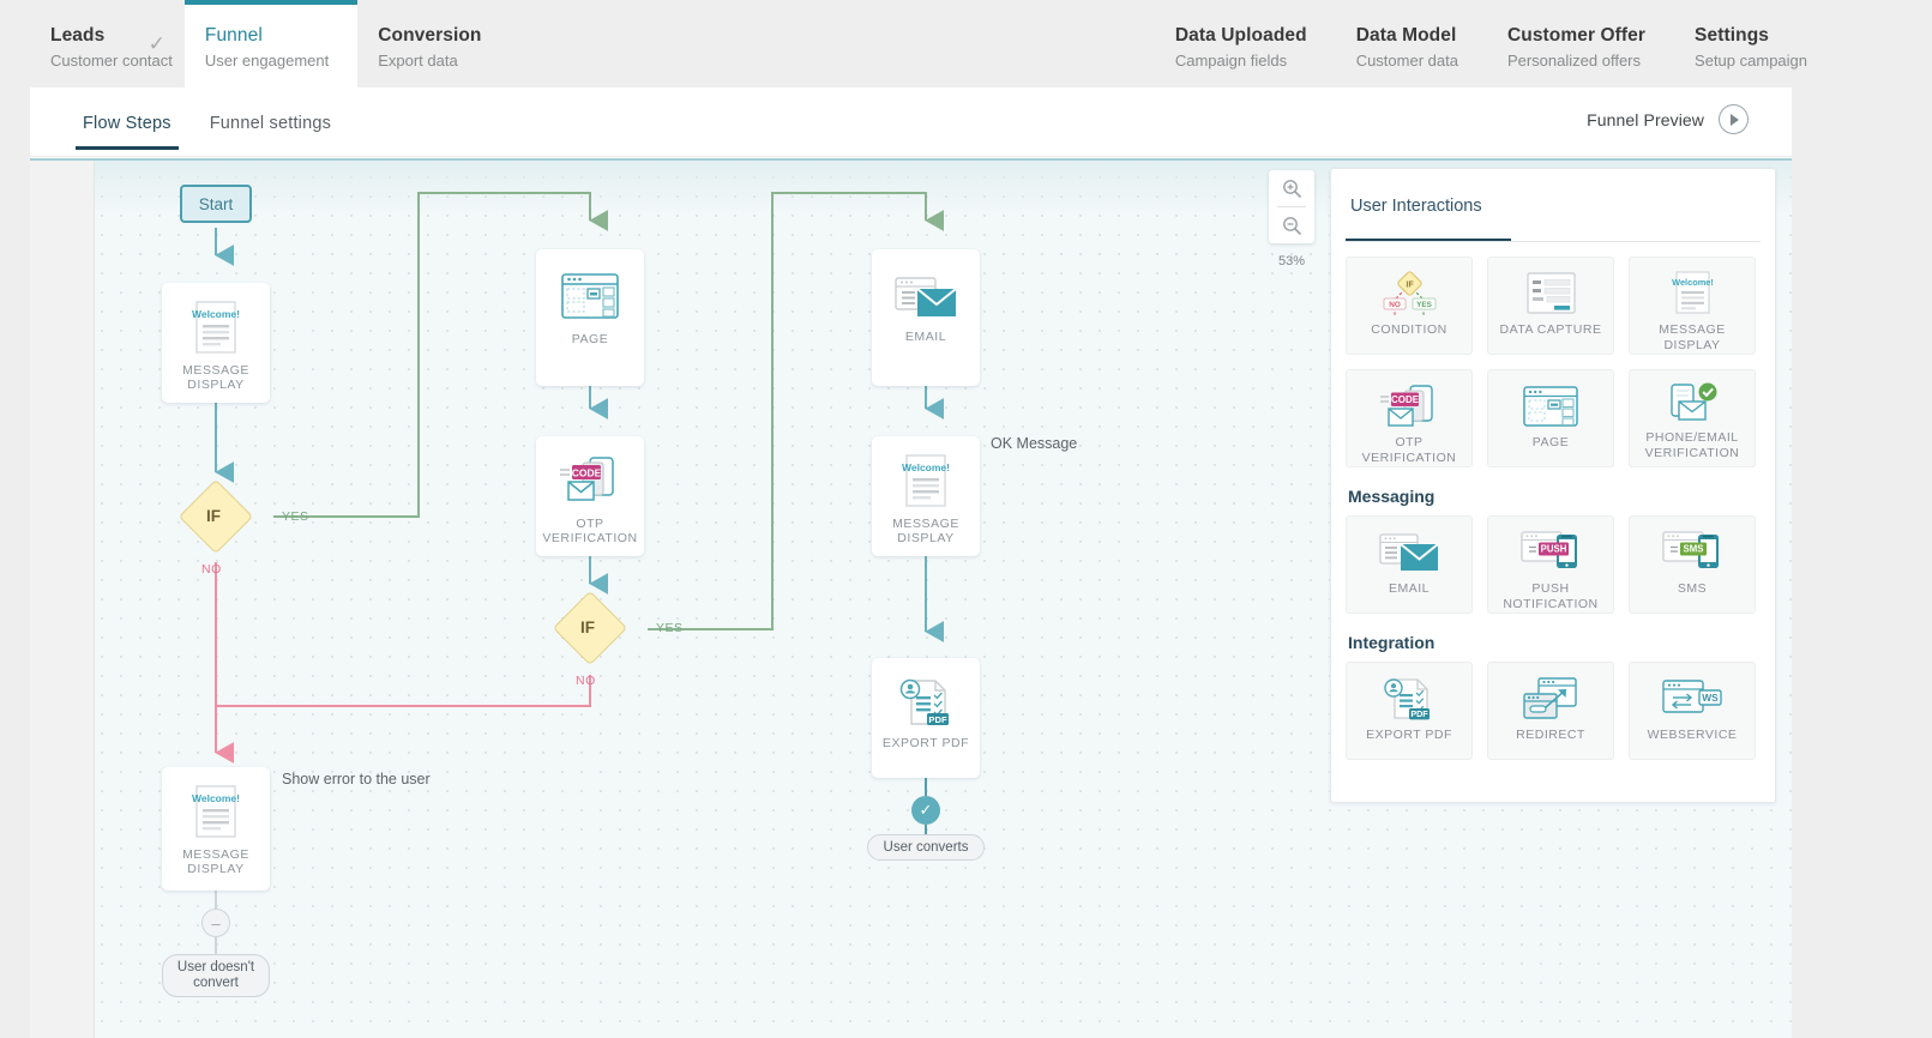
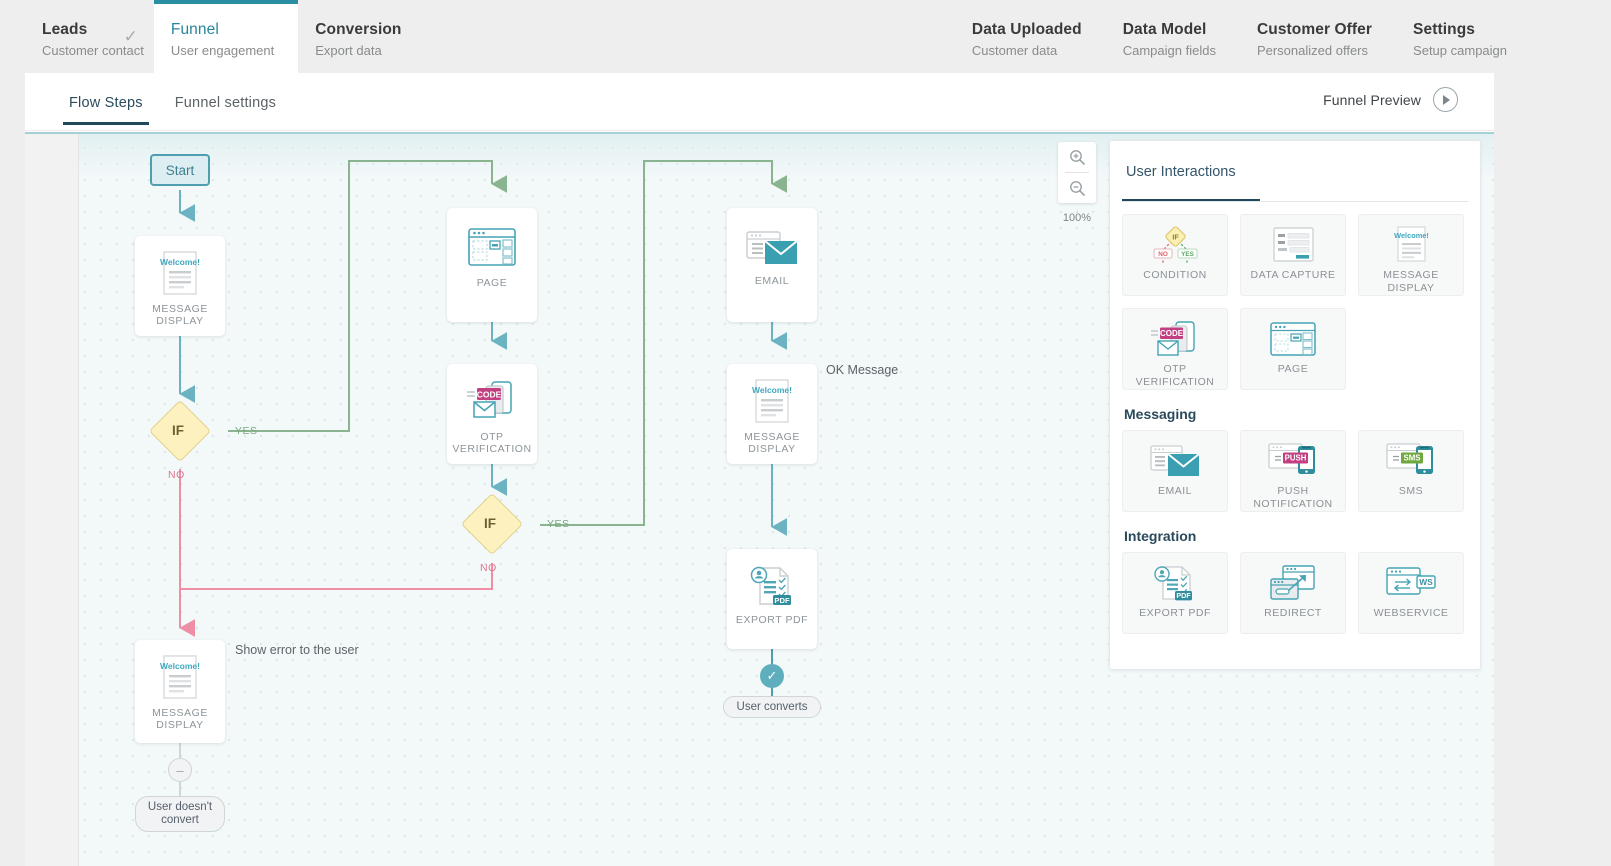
  Leads
  Customer contact
  ✓
  Funnel
  User engagement
  Conversion
  Export data
  Data Uploaded
- Campaign fields
+ Customer data
  Data Model
- Customer data
+ Campaign fields
  Customer Offer
  Personalized offers
  Settings
  Setup campaign
  Flow Steps
  Funnel settings
  Funnel Preview
  Start
  Welcome!
  MESSAGE DISPLAY
  IF
  YES
  NO
  PAGE
  CODE
  OTP VERIFICATION
  IF
  YES
  NO
  EMAIL
  Welcome!
  MESSAGE DISPLAY
  OK Message
  PDF
  EXPORT PDF
  ✓
  User converts
  Welcome!
  MESSAGE DISPLAY
  Show error to the user
  –
  User doesn't convert
- 53%
+ 100%
  User Interactions
  CONDITION
  DATA CAPTURE
  Welcome!
  MESSAGE DISPLAY
  CODE
  OTP VERIFICATION
  PAGE
- PHONE/EMAIL VERIFICATION
  Messaging
  EMAIL
  PUSH
  PUSH NOTIFICATION
  SMS
  SMS
  Integration
  PDF
  EXPORT PDF
  REDIRECT
  WS
  WEBSERVICE
